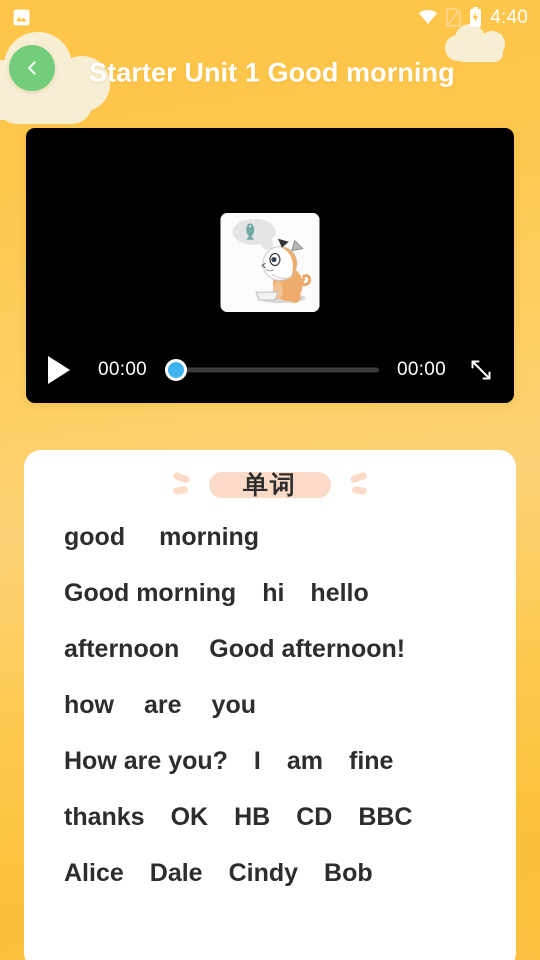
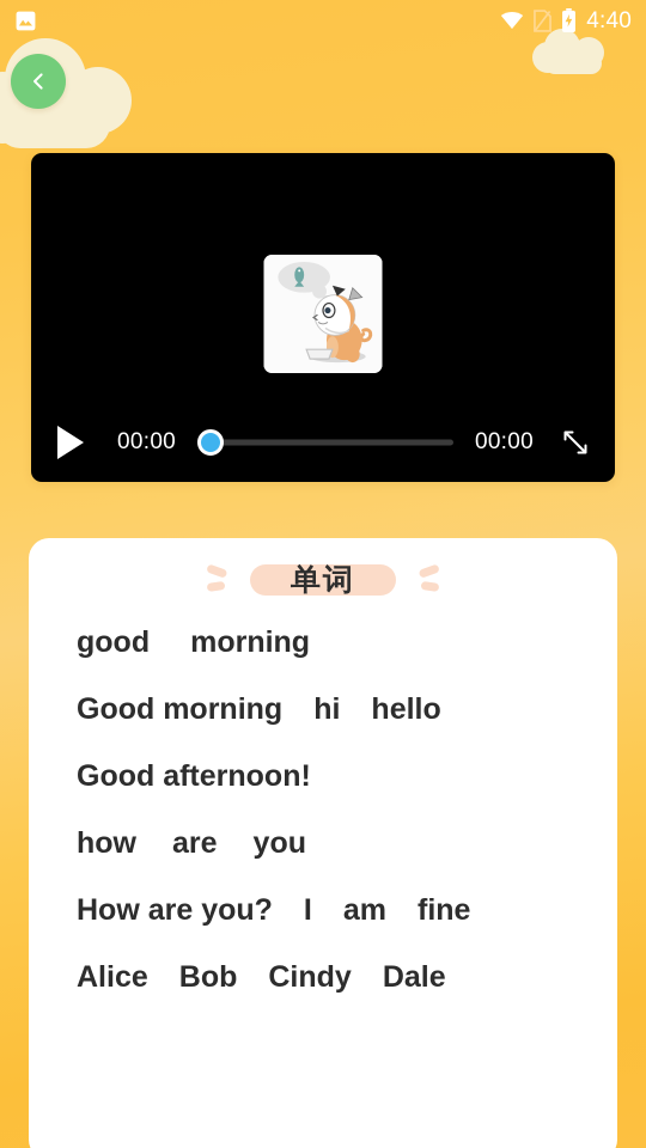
  4:40
- Starter Unit 1 Good morning
  00:00
  00:00
  单词
  good
  morning
  Good morning
  hi
  hello
- afternoon
  Good afternoon!
  how
  are
  you
  How are you?
  I
  am
  fine
- thanks
- OK
- HB
- CD
- BBC
  Alice
- Dale
+ Bob
  Cindy
- Bob
+ Dale
